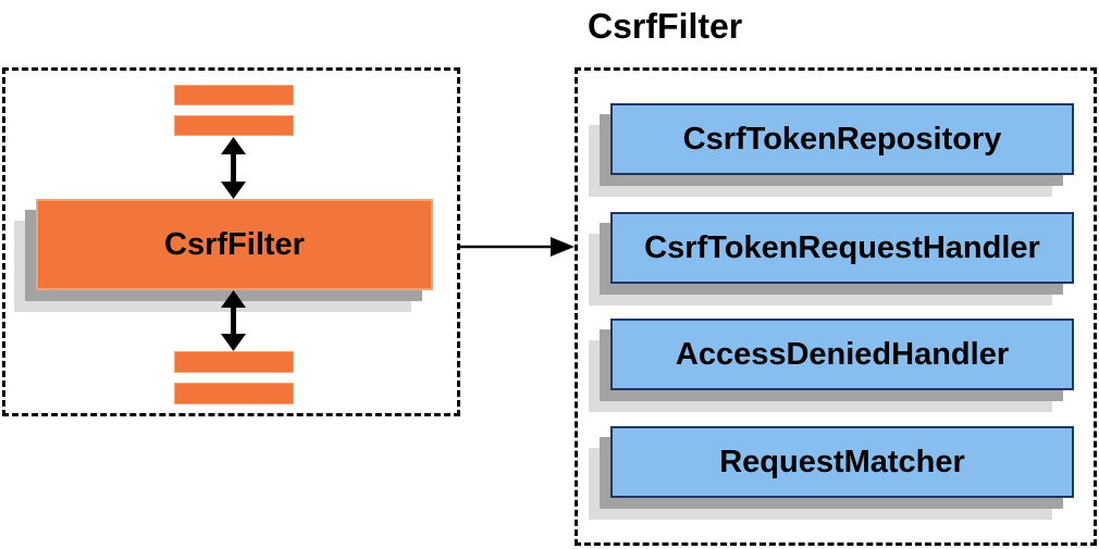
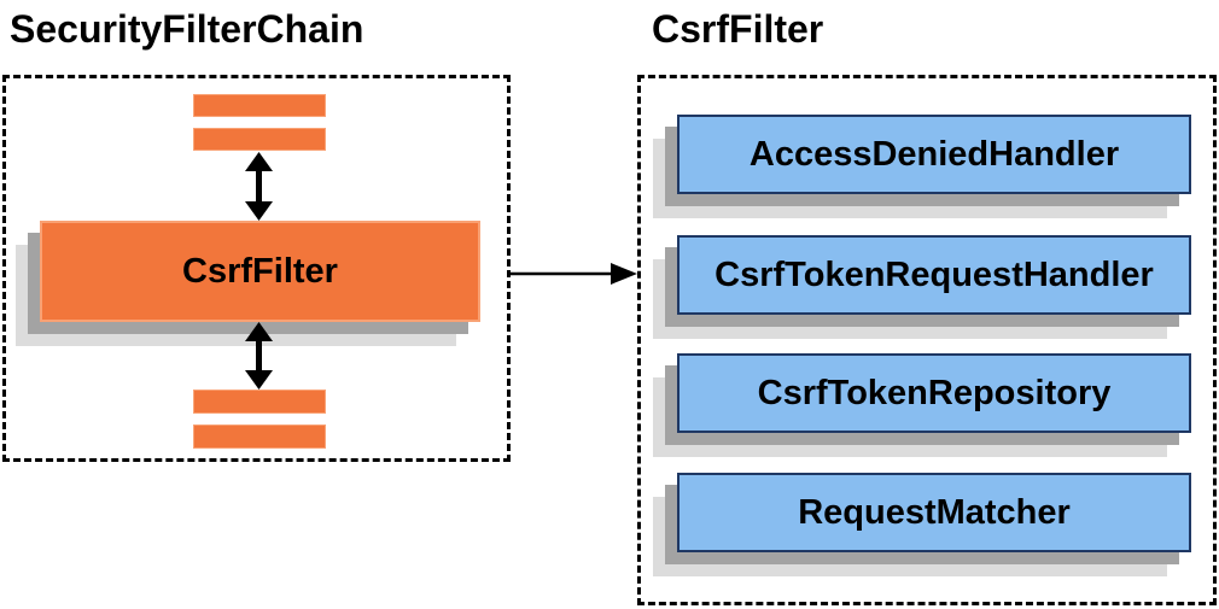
+ SecurityFilterChain
  CsrfFilter
  CsrfFilter
- CsrfTokenRepository
+ AccessDeniedHandler
  CsrfTokenRequestHandler
- AccessDeniedHandler
+ CsrfTokenRepository
  RequestMatcher
